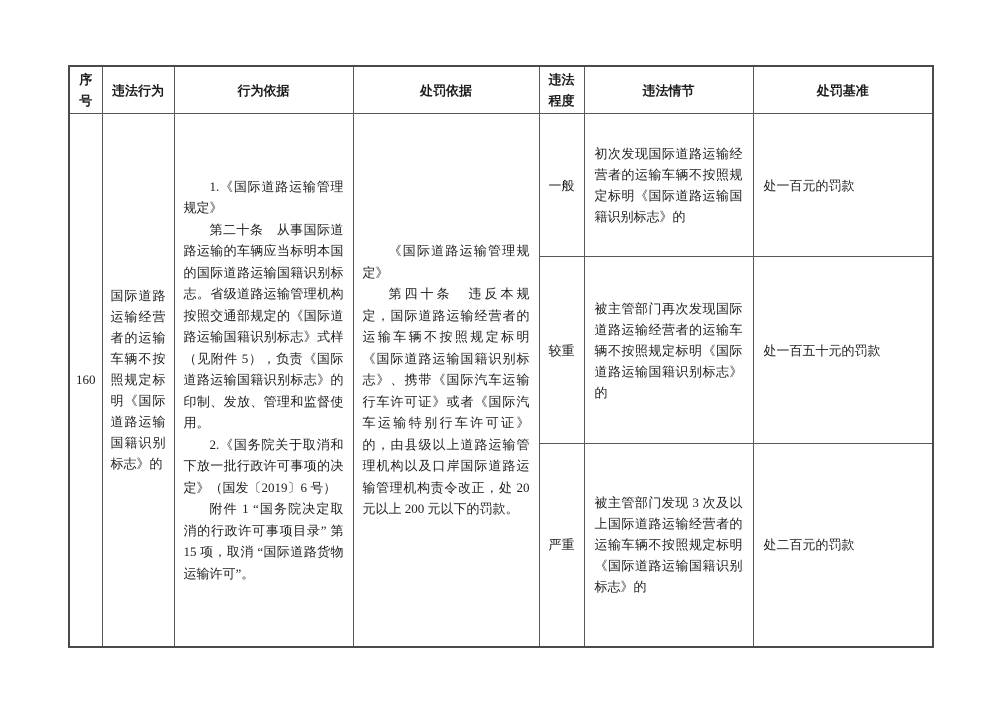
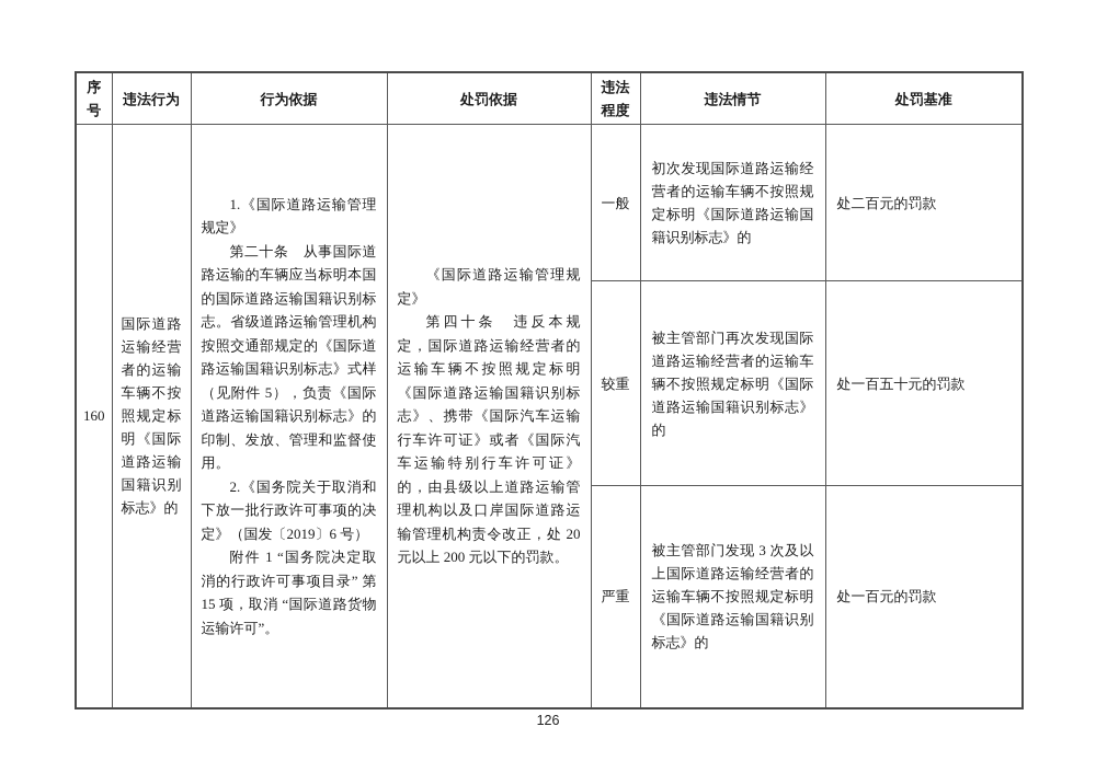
  序号	违法行为	行为依据	处罚依据	违法程度	违法情节	处罚基准
- 160	国际道路运输经营者的运输车辆不按照规定标明《国际道路运输国籍识别标志》的	1.《国际道路运输管理规定》 第二十条 从事国际道路运输的车辆应当标明本国的国际道路运输国籍识别标志。省级道路运输管理机构按照交通部规定的《国际道路运输国籍识别标志》式样（见附件 5），负责《国际道路运输国籍识别标志》的印制、发放、管理和监督使用。 2.《国务院关于取消和下放一批行政许可事项的决定》（国发〔2019〕6 号） 附件 1 “国务院决定取消的行政许可事项目录” 第 15 项，取消 “国际道路货物运输许可”。	《国际道路运输管理规定》 第四十条 违反本规定，国际道路运输经营者的运输车辆不按照规定标明《国际道路运输国籍识别标志》、携带《国际汽车运输行车许可证》或者《国际汽车运输特别行车许可证》的，由县级以上道路运输管理机构以及口岸国际道路运输管理机构责令改正，处 20 元以上 200 元以下的罚款。	一般	初次发现国际道路运输经营者的运输车辆不按照规定标明《国际道路运输国籍识别标志》的	处一百元的罚款
+ 160	国际道路运输经营者的运输车辆不按照规定标明《国际道路运输国籍识别标志》的	1.《国际道路运输管理规定》 第二十条 从事国际道路运输的车辆应当标明本国的国际道路运输国籍识别标志。省级道路运输管理机构按照交通部规定的《国际道路运输国籍识别标志》式样（见附件 5），负责《国际道路运输国籍识别标志》的印制、发放、管理和监督使用。 2.《国务院关于取消和下放一批行政许可事项的决定》（国发〔2019〕6 号） 附件 1 “国务院决定取消的行政许可事项目录” 第 15 项，取消 “国际道路货物运输许可”。	《国际道路运输管理规定》 第四十条 违反本规定，国际道路运输经营者的运输车辆不按照规定标明《国际道路运输国籍识别标志》、携带《国际汽车运输行车许可证》或者《国际汽车运输特别行车许可证》的，由县级以上道路运输管理机构以及口岸国际道路运输管理机构责令改正，处 20 元以上 200 元以下的罚款。	一般	初次发现国际道路运输经营者的运输车辆不按照规定标明《国际道路运输国籍识别标志》的	处二百元的罚款
  较重	被主管部门再次发现国际道路运输经营者的运输车辆不按照规定标明《国际道路运输国籍识别标志》的	处一百五十元的罚款
- 严重	被主管部门发现 3 次及以上国际道路运输经营者的运输车辆不按照规定标明《国际道路运输国籍识别标志》的	处二百元的罚款
+ 严重	被主管部门发现 3 次及以上国际道路运输经营者的运输车辆不按照规定标明《国际道路运输国籍识别标志》的	处一百元的罚款
+ 126
